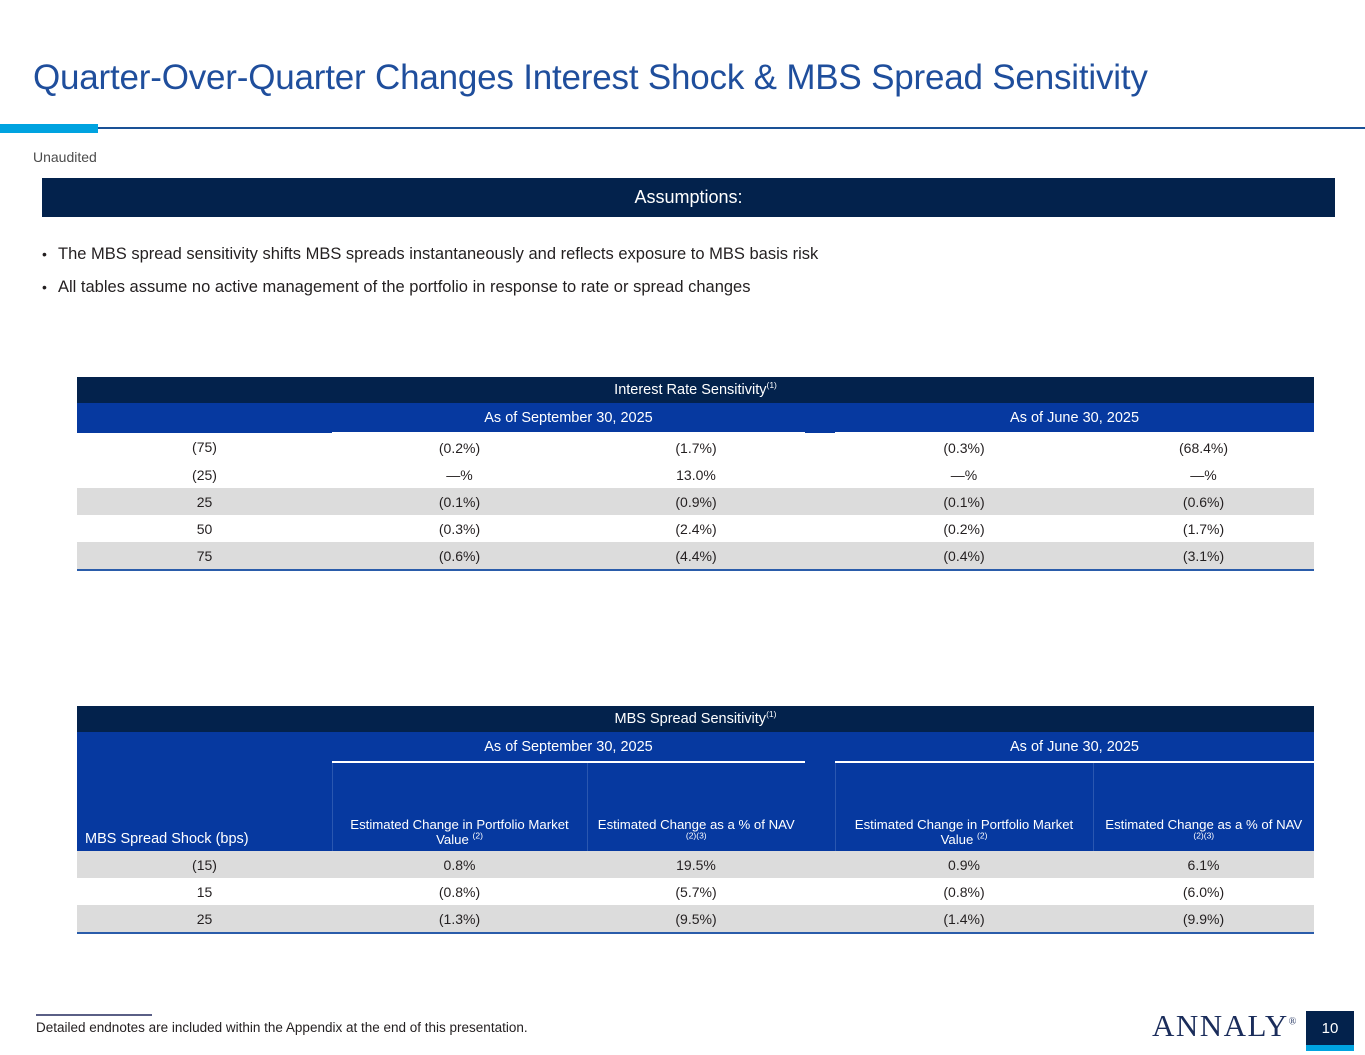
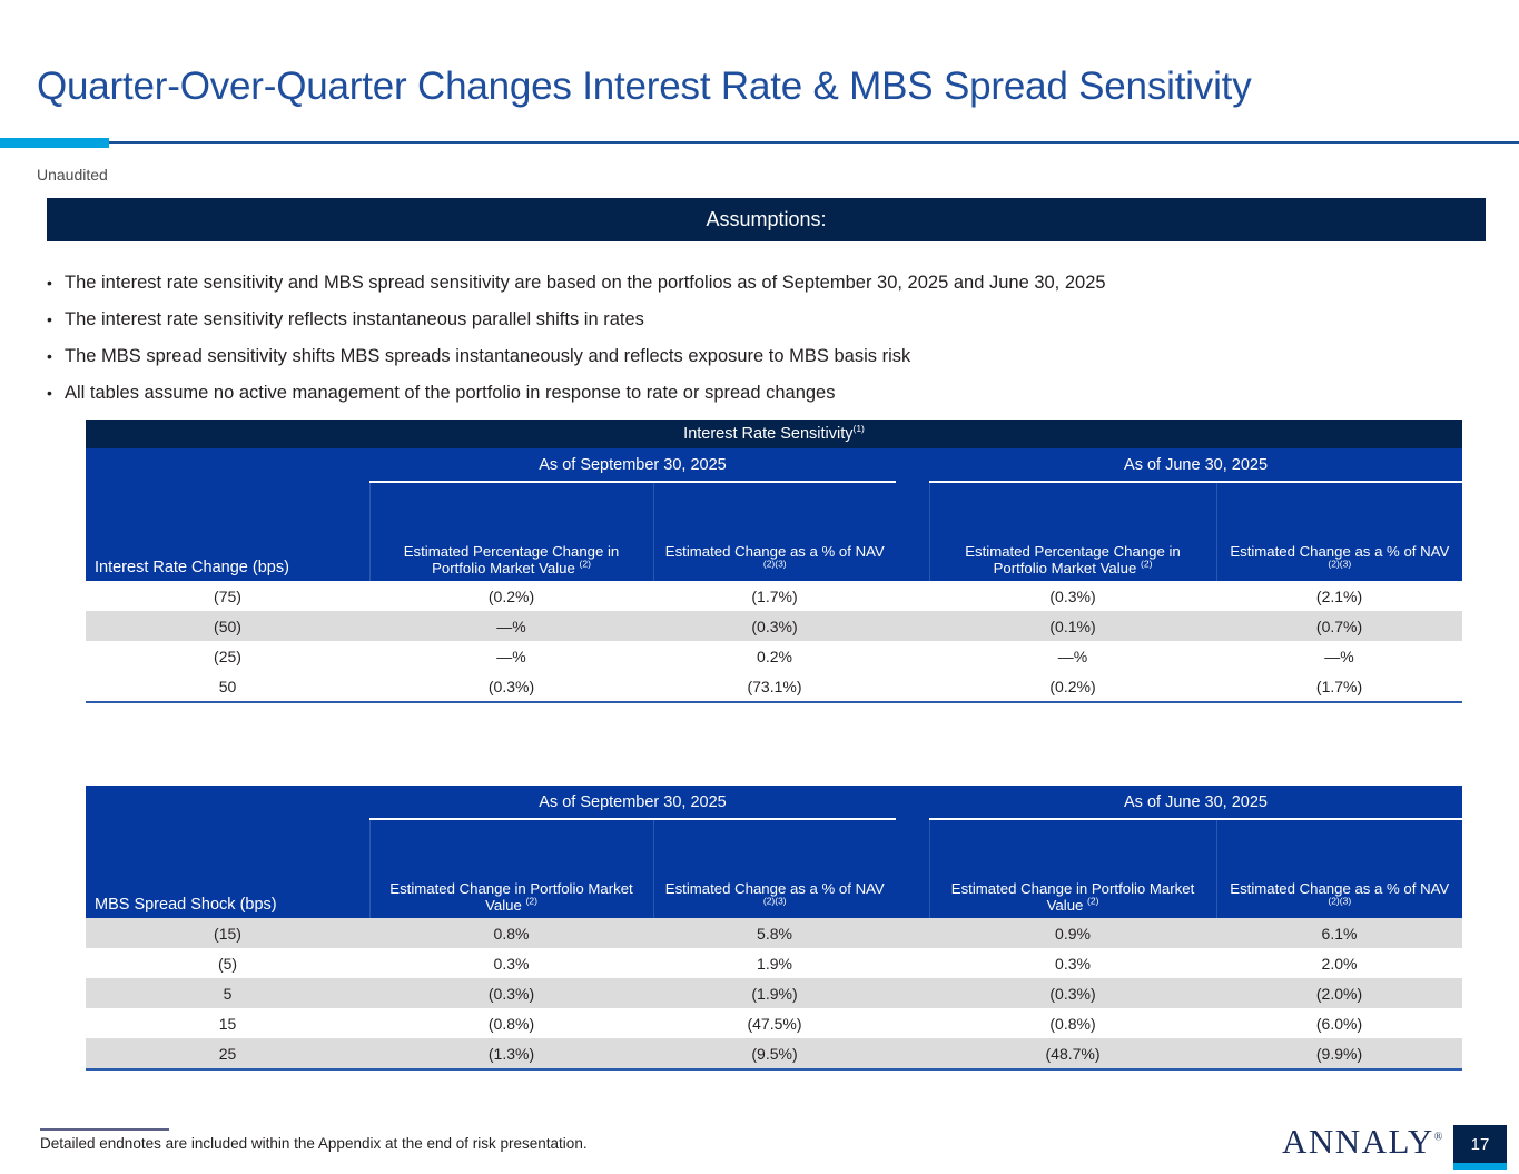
- Quarter-Over-Quarter Changes Interest Shock & MBS Spread Sensitivity
+ Quarter-Over-Quarter Changes Interest Rate & MBS Spread Sensitivity
  Unaudited
  Assumptions:
+ The interest rate sensitivity and MBS spread sensitivity are based on the portfolios as of September 30, 2025 and June 30, 2025
+ The interest rate sensitivity reflects instantaneous parallel shifts in rates
  The MBS spread sensitivity shifts MBS spreads instantaneously and reflects exposure to MBS basis risk
  All tables assume no active management of the portfolio in response to rate or spread changes
  Interest Rate Sensitivity(1)
  	As of September 30, 2025		As of June 30, 2025
+ Interest Rate Change (bps)	Estimated Percentage Change in Portfolio Market Value (2)	Estimated Change as a % of NAV (2)(3)		Estimated Percentage Change in Portfolio Market Value (2)	Estimated Change as a % of NAV (2)(3)
- (75)	(0.2%)	(1.7%)		(0.3%)	(68.4%)
+ (75)	(0.2%)	(1.7%)		(0.3%)	(2.1%)
+ (50)	—%	(0.3%)		(0.1%)	(0.7%)
- (25)	—%	13.0%		—%	—%
+ (25)	—%	0.2%		—%	—%
- 25	(0.1%)	(0.9%)		(0.1%)	(0.6%)
- 50	(0.3%)	(2.4%)		(0.2%)	(1.7%)
+ 50	(0.3%)	(73.1%)		(0.2%)	(1.7%)
- 75	(0.6%)	(4.4%)		(0.4%)	(3.1%)
- MBS Spread Sensitivity(1)
  	As of September 30, 2025		As of June 30, 2025
  MBS Spread Shock (bps)	Estimated Change in Portfolio Market Value (2)	Estimated Change as a % of NAV (2)(3)		Estimated Change in Portfolio Market Value (2)	Estimated Change as a % of NAV (2)(3)
- (15)	0.8%	19.5%		0.9%	6.1%
+ (15)	0.8%	5.8%		0.9%	6.1%
+ (5)	0.3%	1.9%		0.3%	2.0%
+ 5	(0.3%)	(1.9%)		(0.3%)	(2.0%)
- 15	(0.8%)	(5.7%)		(0.8%)	(6.0%)
+ 15	(0.8%)	(47.5%)		(0.8%)	(6.0%)
- 25	(1.3%)	(9.5%)		(1.4%)	(9.9%)
+ 25	(1.3%)	(9.5%)		(48.7%)	(9.9%)
- Detailed endnotes are included within the Appendix at the end of this presentation.
+ Detailed endnotes are included within the Appendix at the end of risk presentation.
  ANNALY®
- 10
+ 17
